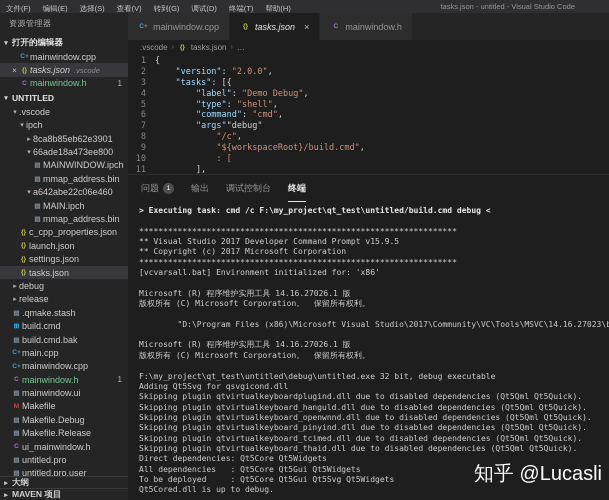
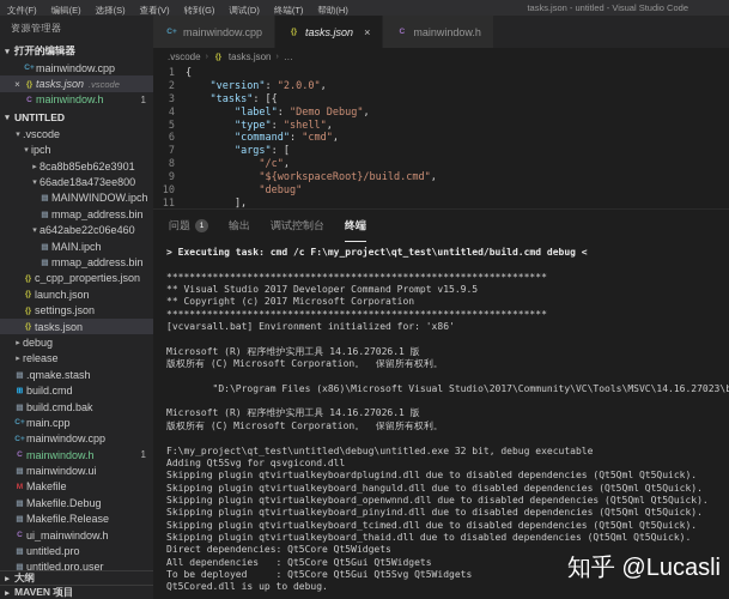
  文件(F) 编辑(E) 选择(S) 查看(V) 转到(G) 调试(D) 终端(T) 帮助(H)
  tasks.json - untitled - Visual Studio Code
  资源管理器
  打开的编辑器
  mainwindow.cpp
  ×
  tasks.json
  .vscode
  mainwindow.h
  1
  UNTITLED
  .vscode
  ipch
  8ca8b85eb62e3901
  66ade18a473ee800
  MAINWINDOW.ipch
  mmap_address.bin
  a642abe22c06e460
  MAIN.ipch
  mmap_address.bin
  c_cpp_properties.json
  launch.json
  settings.json
  tasks.json
  debug
  release
  .qmake.stash
  build.cmd
  build.cmd.bak
  main.cpp
  mainwindow.cpp
  mainwindow.h
  1
  mainwindow.ui
  Makefile
  Makefile.Debug
  Makefile.Release
  ui_mainwindow.h
  untitled.pro
  untitled.pro.user
  大纲
  MAVEN 项目
  mainwindow.cpp
  tasks.json
  ×
  mainwindow.h
  .vscode
  tasks.json
  …
  1
  {
  2
  "version": "2.0.0",
  3
  "tasks": [{
  4
  "label": "Demo Debug",
  5
  "type": "shell",
  6
  "command": "cmd",
  7
- "args""debug"
+ "args": [
  8
  "/c",
  9
  "${workspaceRoot}/build.cmd",
  10
- : [
+ "debug"
  11
  ],
  问题
  输出
  调试控制台
  终端
  > Executing task: cmd /c F:\my_project\qt_test\untitled/build.cmd debug <
  ******************************************************************
  ** Visual Studio 2017 Developer Command Prompt v15.9.5
  ** Copyright (c) 2017 Microsoft Corporation
  ******************************************************************
  [vcvarsall.bat] Environment initialized for: 'x86'
  Microsoft (R) 程序维护实用工具 14.16.27026.1 版
  版权所有 (C) Microsoft Corporation。 保留所有权利。
  "D:\Program Files (x86)\Microsoft Visual Studio\2017\Community\VC\Tools\MSVC\14.16.27023\
  Microsoft (R) 程序维护实用工具 14.16.27026.1 版
  版权所有 (C) Microsoft Corporation。 保留所有权利。
  F:\my_project\qt_test\untitled\debug\untitled.exe 32 bit, debug executable
  Adding Qt5Svg for qsvgicond.dll
  Skipping plugin qtvirtualkeyboardplugind.dll due to disabled dependencies (Qt5Qml Qt5Quick).
  Skipping plugin qtvirtualkeyboard_hanguld.dll due to disabled dependencies (Qt5Qml Qt5Quick).
  Skipping plugin qtvirtualkeyboard_openwnnd.dll due to disabled dependencies (Qt5Qml Qt5Quick).
  Skipping plugin qtvirtualkeyboard_pinyind.dll due to disabled dependencies (Qt5Qml Qt5Quick).
  Skipping plugin qtvirtualkeyboard_tcimed.dll due to disabled dependencies (Qt5Qml Qt5Quick).
  Skipping plugin qtvirtualkeyboard_thaid.dll due to disabled dependencies (Qt5Qml Qt5Quick).
  Direct dependencies: Qt5Core Qt5Widgets
  All dependencies : Qt5Core Qt5Gui Qt5Widgets
  To be deployed : Qt5Core Qt5Gui Qt5Svg Qt5Widgets
  Qt5Cored.dll is up to debug.
  知乎 @Lucasli
